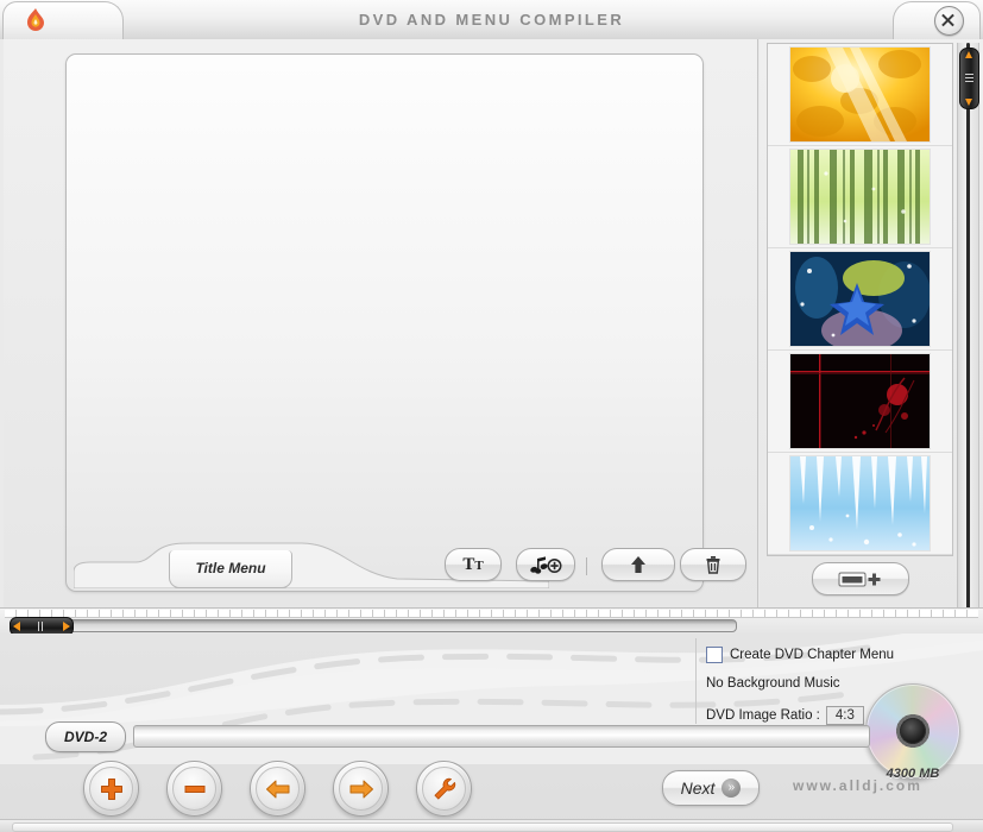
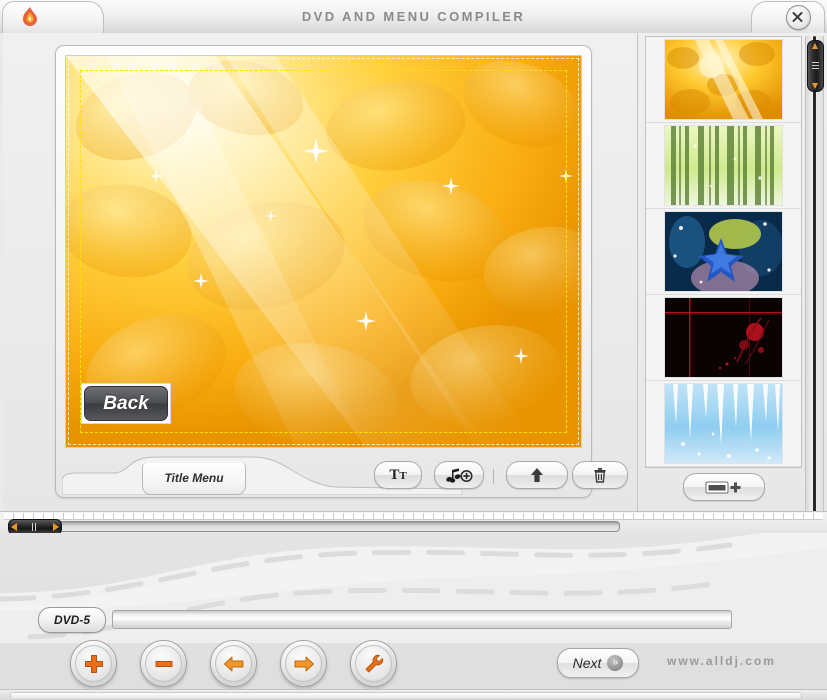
  DVD AND MENU COMPILER
+ Back
  Title Menu
  TT
- Create DVD Chapter Menu
- No Background Music
- DVD Image Ratio :
- 4:3
- 4300 MB
- DVD-2
+ DVD-5
  Next
  »
  www.alldj.com
